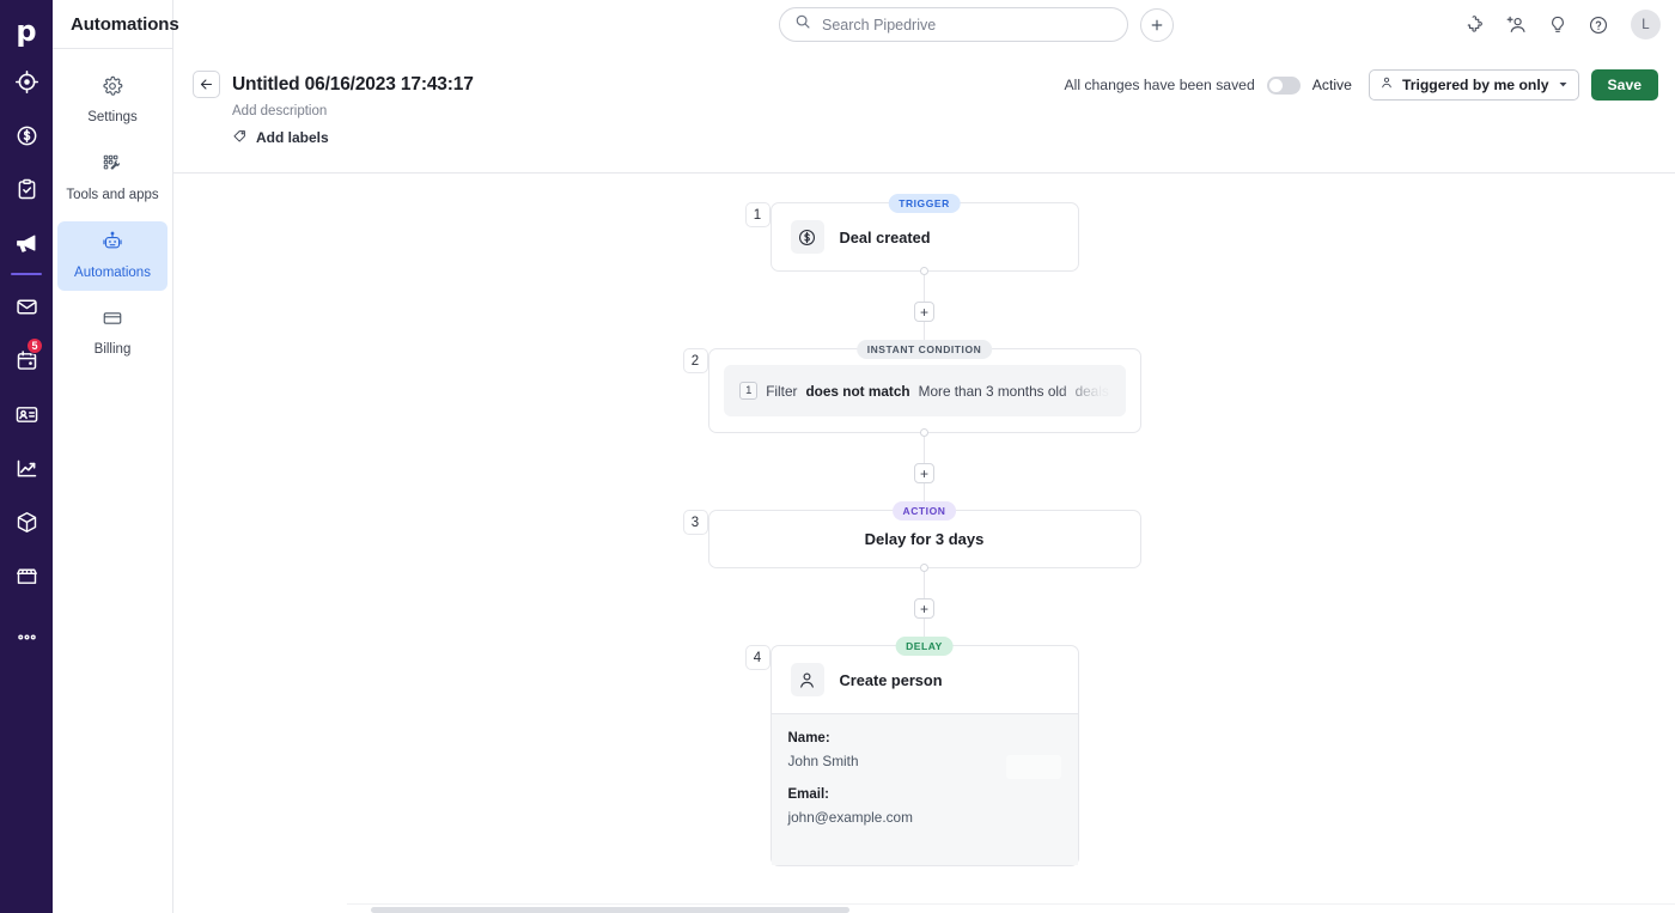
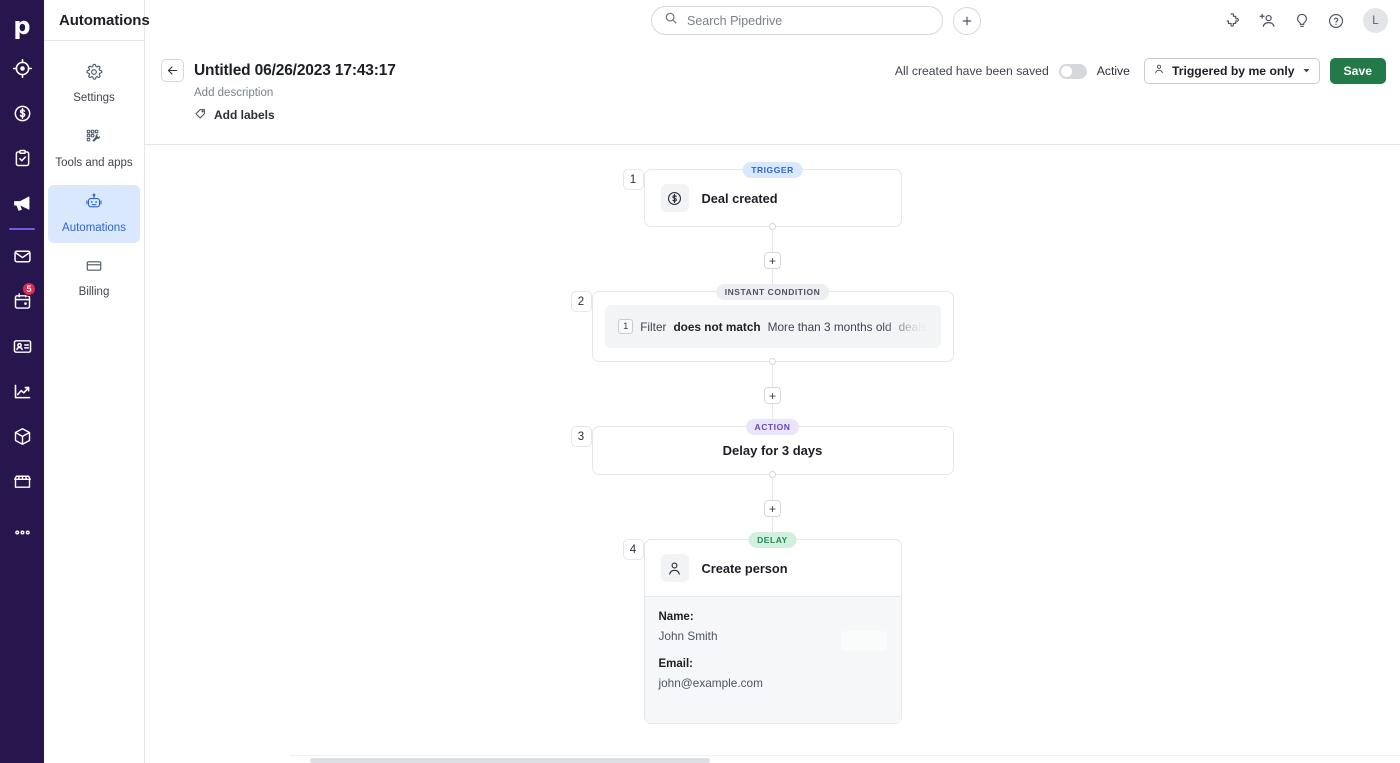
  p
  5
  Automation
  Settings
  Tools and apps
  Automations
  Billing
  Search Pipedrive
  L
- Untitled 06/16/2023 17:43:17
+ Untitled 06/26/2023 17:43:17
  Add description
  Add labels
- All changes have been saved
+ All created have been saved
  Active
  Triggered by me only
  Save
  1
  TRIGGER
  Deal created
  +
  2
  INSTANT CONDITION
  1
  Filter
  does not match
  More than 3 months o
  +
  3
  ACTION
  Delay for 3 days
  +
  4
  DELAY
  Create person
  Name:
  John Smith
  Email:
  john@example.com
